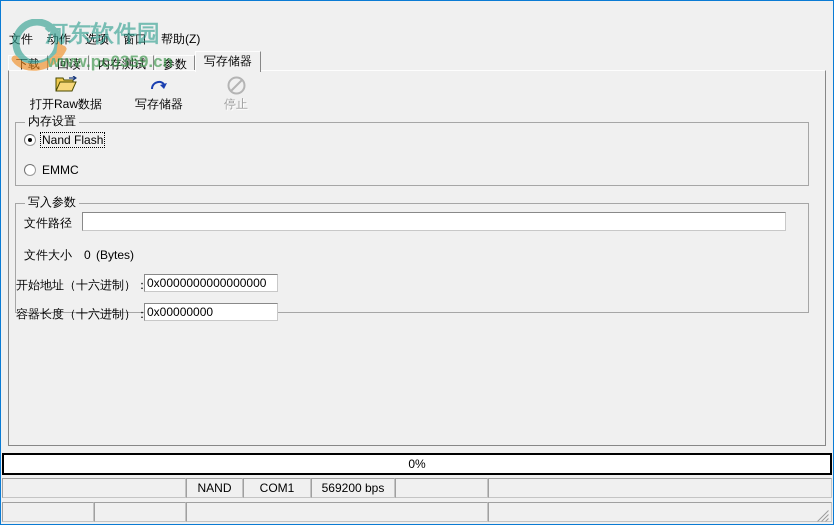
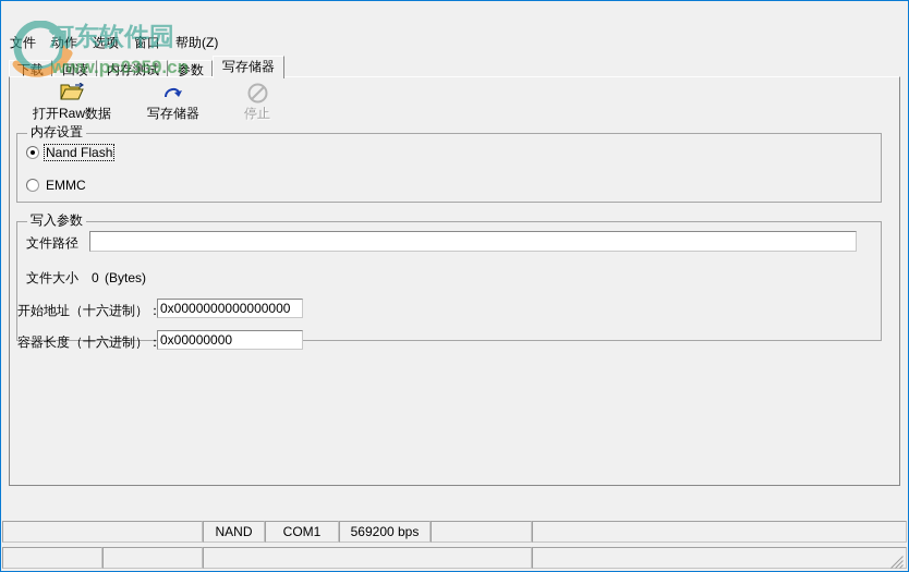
  文件
  动作
  选项
  窗口
  帮助(Z)
  下载
  回读
  内存测试
  参数
  写存储器
  打开Raw数据
  写存储器
  停止
  内存设置
  Nand Flash
  EMMC
  写入参数
  文件路径
  文件大小
  0
  (Bytes)
  开始地址（十六进制）：
  0x0000000000000000
  容器长度（十六进制）：
  0x00000000
- 0%
  NAND
  COM1
  569200 bps
  河东软件园
  www.pc0359.cn
